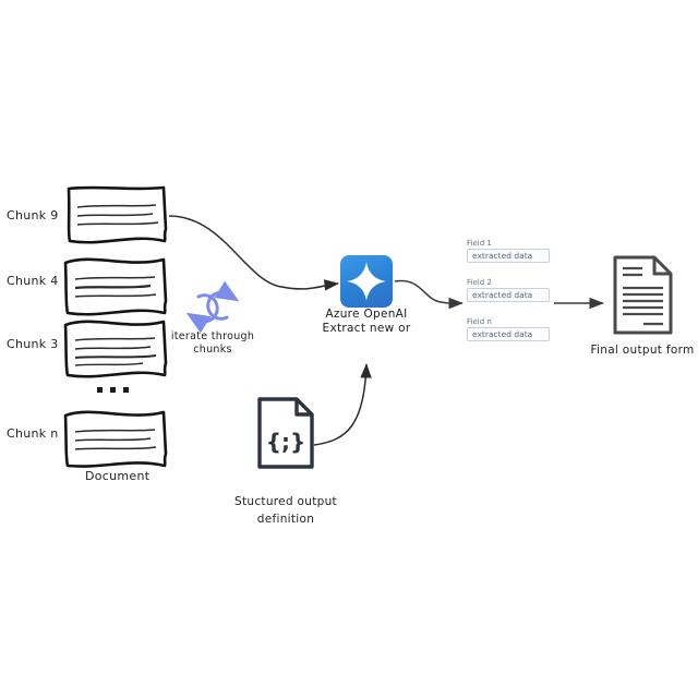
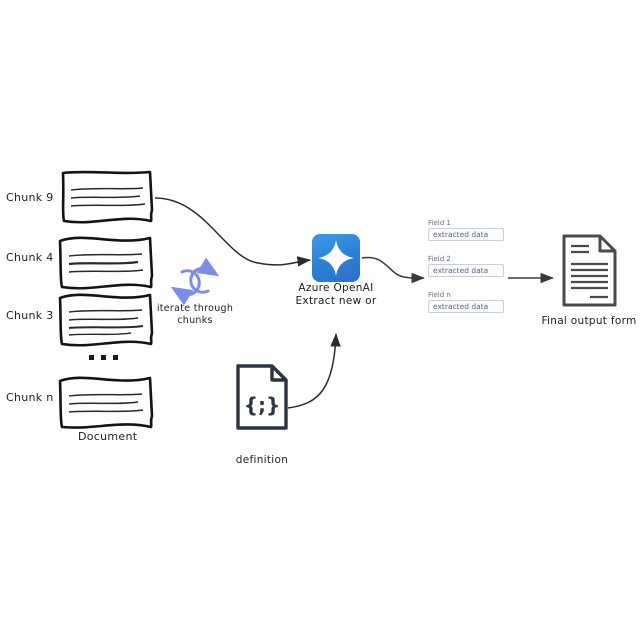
  {;}
  Chunk 9
  Chunk 4
  Chunk 3
  Chunk n
  Document
  iterate through
  chunks
  Azure OpenAI
  Extract new or
- Stuctured output
  definition
  Field 1
  extracted data
  Field 2
  extracted data
  Field n
  extracted data
  Final output form
